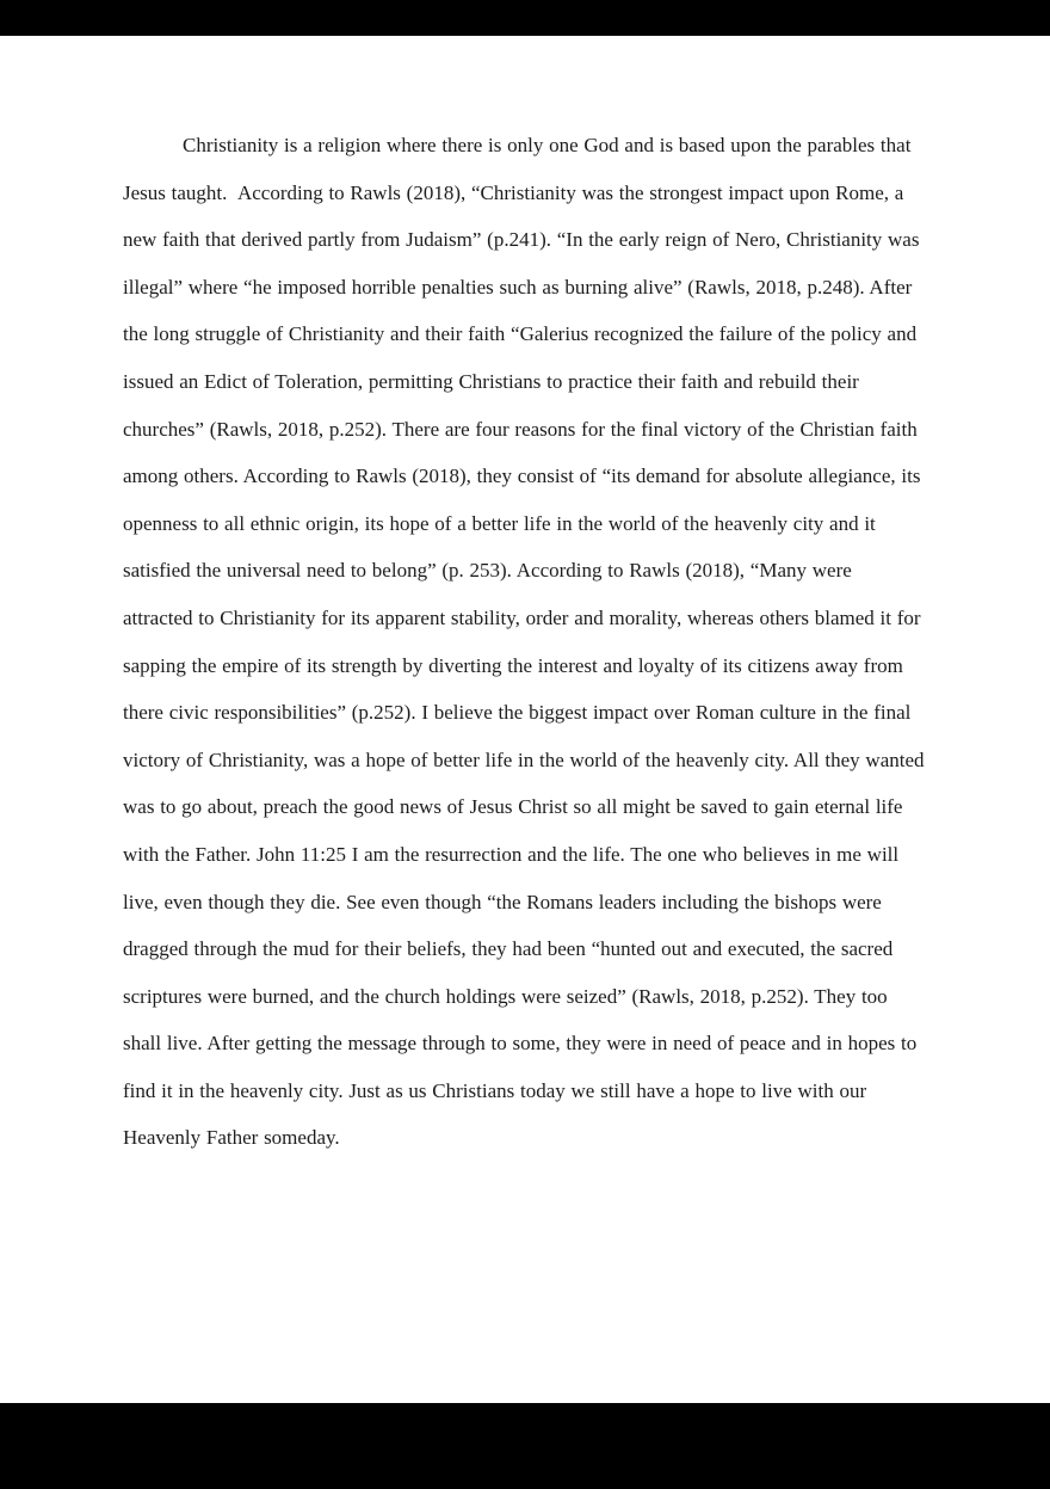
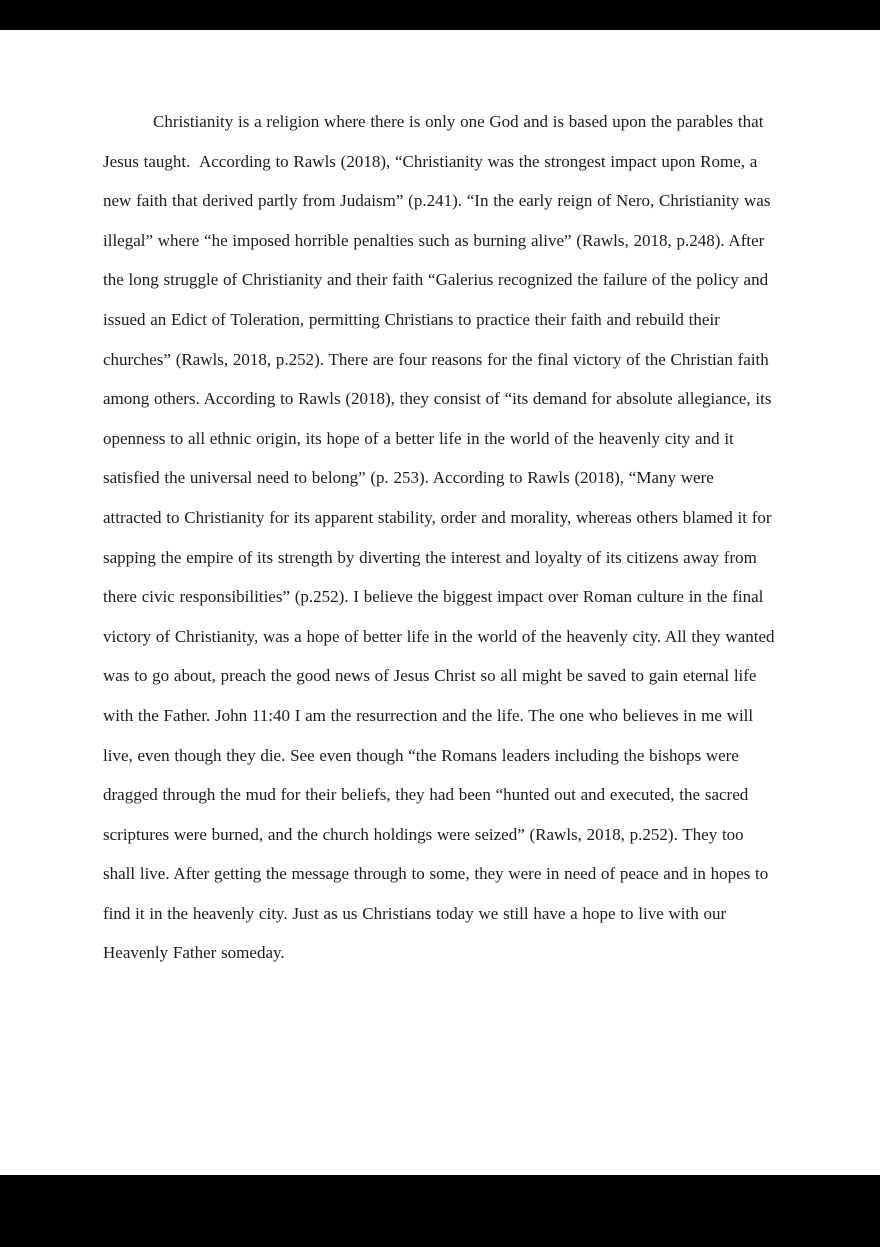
- Christianity is a religion where there is only one God and is based upon the parables that Jesus taught. According to Rawls (2018), “Christianity was the strongest impact upon Rome, a new faith that derived partly from Judaism” (p.241). “In the early reign of Nero, Christianity was illegal” where “he imposed horrible penalties such as burning alive” (Rawls, 2018, p.248). After the long struggle of Christianity and their faith “Galerius recognized the failure of the policy and issued an Edict of Toleration, permitting Christians to practice their faith and rebuild their churches” (Rawls, 2018, p.252). There are four reasons for the final victory of the Christian faith among others. According to Rawls (2018), they consist of “its demand for absolute allegiance, its openness to all ethnic origin, its hope of a better life in the world of the heavenly city and it satisfied the universal need to belong” (p. 253). According to Rawls (2018), “Many were attracted to Christianity for its apparent stability, order and morality, whereas others blamed it for sapping the empire of its strength by diverting the interest and loyalty of its citizens away from there civic responsibilities” (p.252). I believe the biggest impact over Roman culture in the final victory of Christianity, was a hope of better life in the world of the heavenly city. All they wanted was to go about, preach the good news of Jesus Christ so all might be saved to gain eternal life with the Father. John 11:25 I am the resurrection and the life. The one who believes in me will live, even though they die. See even though “the Romans leaders including the bishops were dragged through the mud for their beliefs, they had been “hunted out and executed, the sacred scriptures were burned, and the church holdings were seized” (Rawls, 2018, p.252). They too shall live. After getting the message through to some, they were in need of peace and in hopes to find it in the heavenly city. Just as us Christians today we still have a hope to live with our Heavenly Father someday.
+ Christianity is a religion where there is only one God and is based upon the parables that Jesus taught. According to Rawls (2018), “Christianity was the strongest impact upon Rome, a new faith that derived partly from Judaism” (p.241). “In the early reign of Nero, Christianity was illegal” where “he imposed horrible penalties such as burning alive” (Rawls, 2018, p.248). After the long struggle of Christianity and their faith “Galerius recognized the failure of the policy and issued an Edict of Toleration, permitting Christians to practice their faith and rebuild their churches” (Rawls, 2018, p.252). There are four reasons for the final victory of the Christian faith among others. According to Rawls (2018), they consist of “its demand for absolute allegiance, its openness to all ethnic origin, its hope of a better life in the world of the heavenly city and it satisfied the universal need to belong” (p. 253). According to Rawls (2018), “Many were attracted to Christianity for its apparent stability, order and morality, whereas others blamed it for sapping the empire of its strength by diverting the interest and loyalty of its citizens away from there civic responsibilities” (p.252). I believe the biggest impact over Roman culture in the final victory of Christianity, was a hope of better life in the world of the heavenly city. All they wanted was to go about, preach the good news of Jesus Christ so all might be saved to gain eternal life with the Father. John 11:40 I am the resurrection and the life. The one who believes in me will live, even though they die. See even though “the Romans leaders including the bishops were dragged through the mud for their beliefs, they had been “hunted out and executed, the sacred scriptures were burned, and the church holdings were seized” (Rawls, 2018, p.252). They too shall live. After getting the message through to some, they were in need of peace and in hopes to find it in the heavenly city. Just as us Christians today we still have a hope to live with our Heavenly Father someday.
